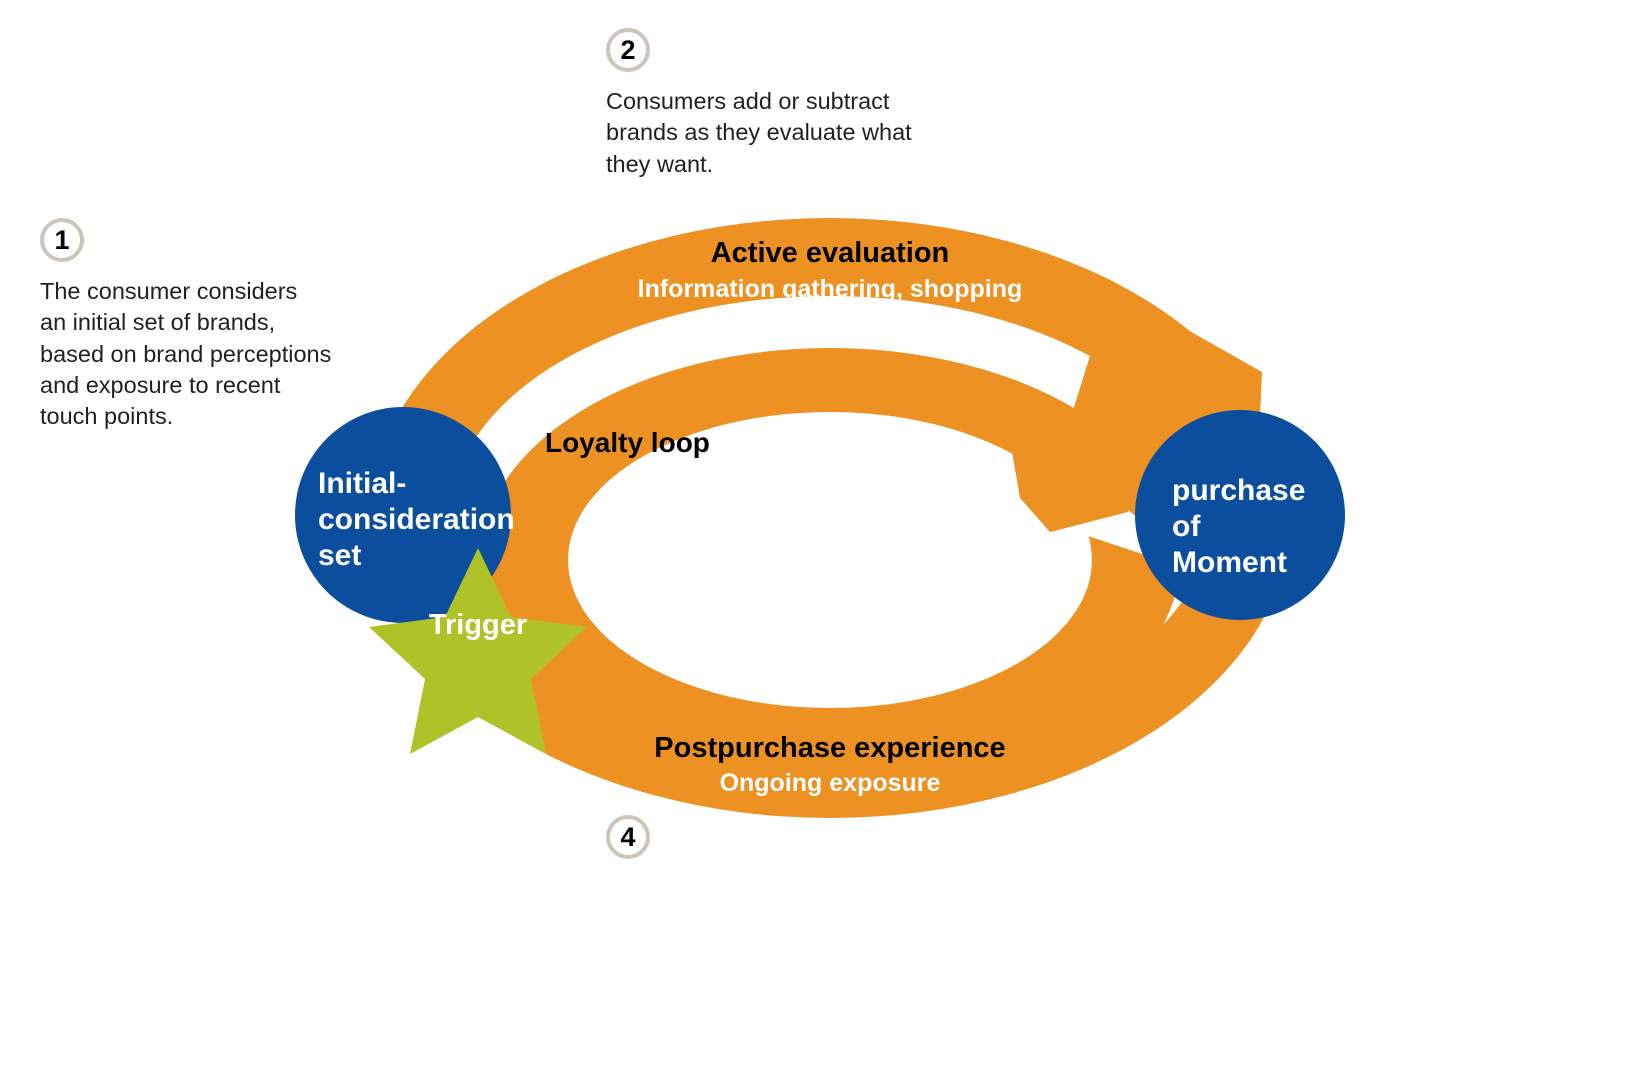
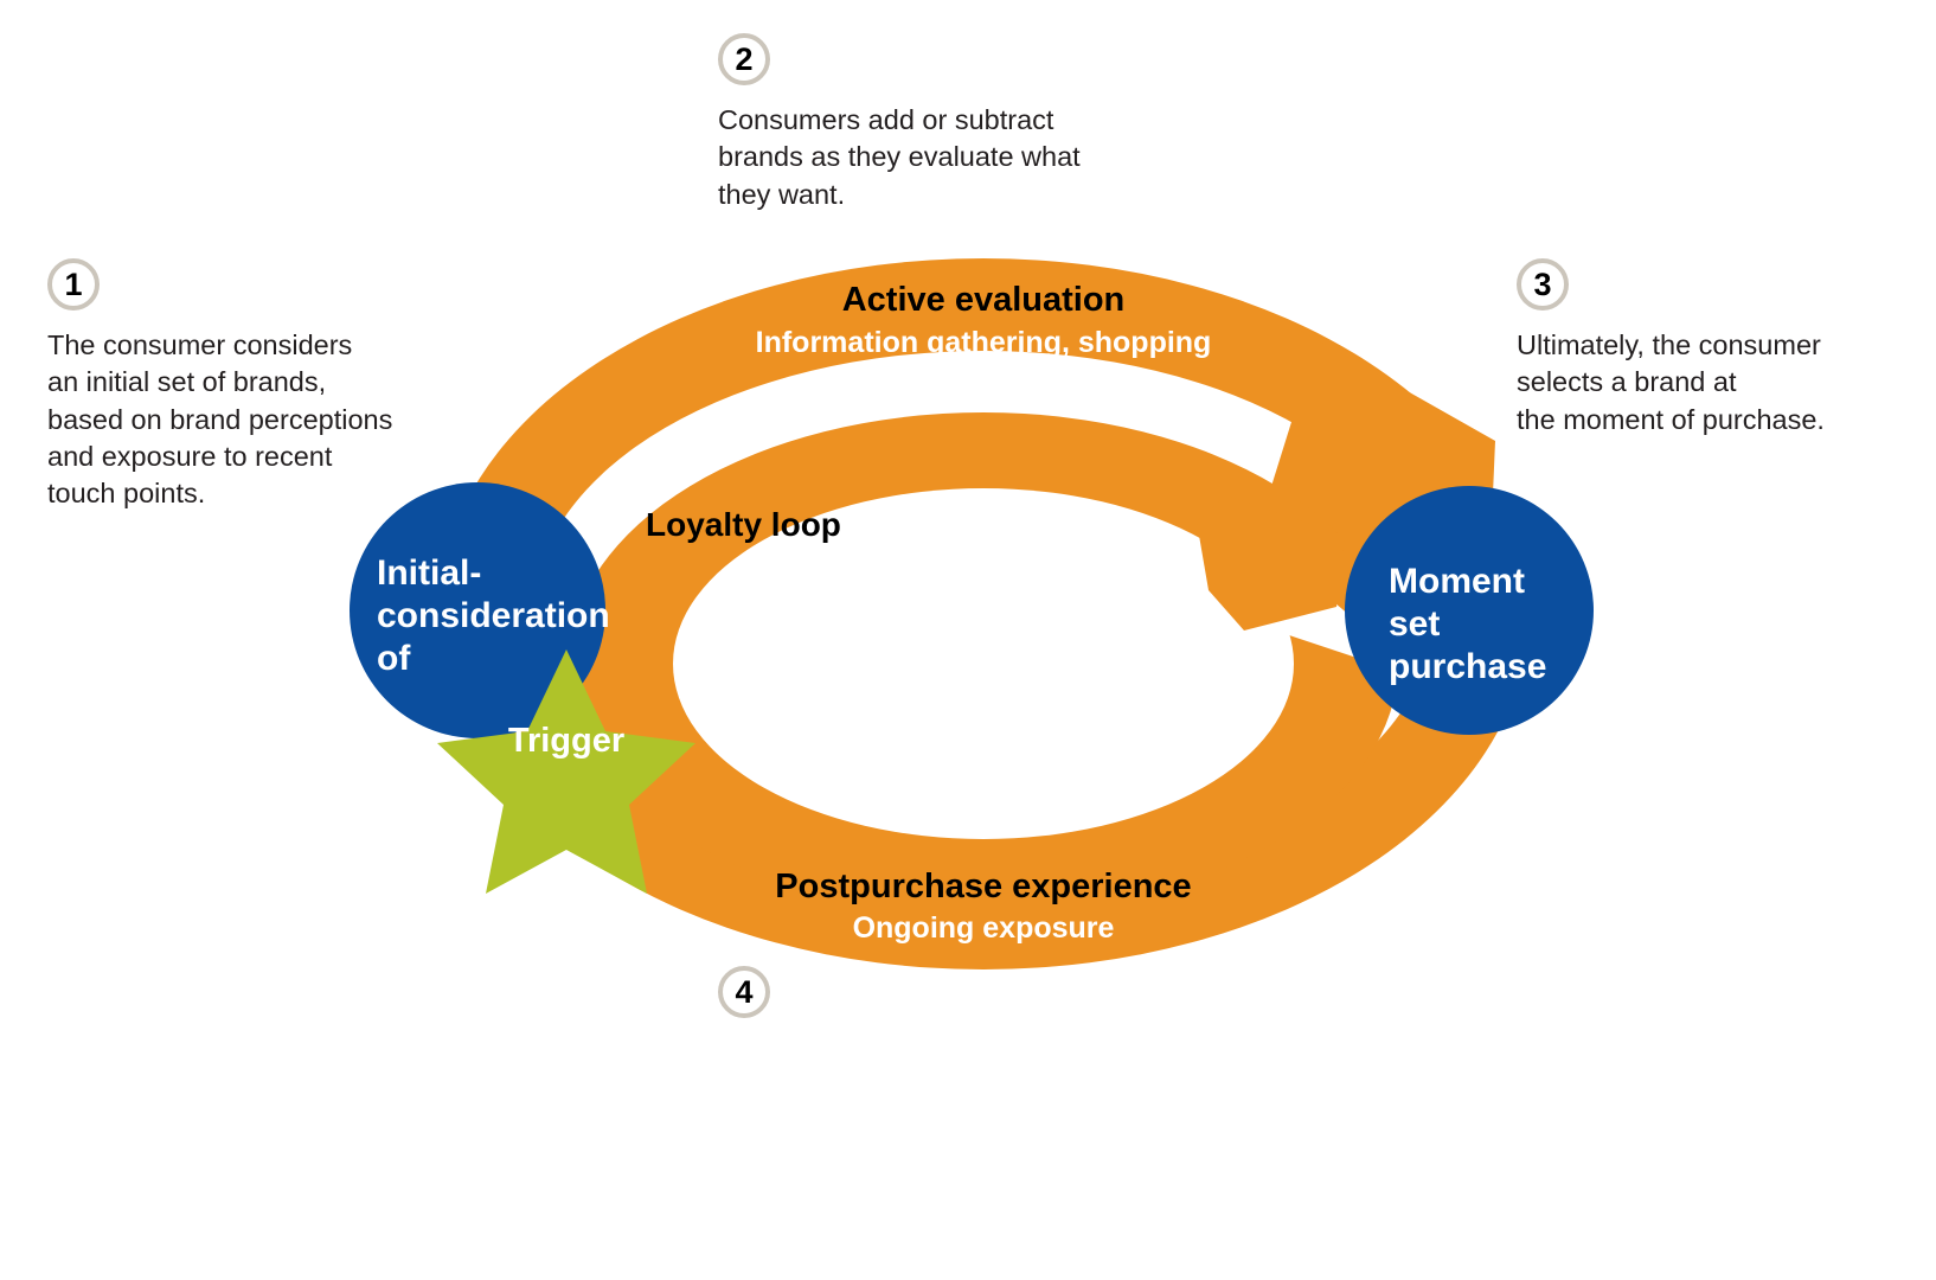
  Active evaluation
  Information gathering, shopping
  Postpurchase experience
  Ongoing exposure
  Loyalty loop
  Initial-
  consideration
- set
+ of
- purchase
+ Moment
- of
+ set
- Moment
+ purchase
  Trigger
  1
  The consumer considers
  an initial set of brands,
  based on brand perceptions
  and exposure to recent
  touch points.
  2
  Consumers add or subtract
  brands as they evaluate what
  they want.
+ 3
+ Ultimately, the consumer
+ selects a brand at
+ the moment of purchase.
  4
